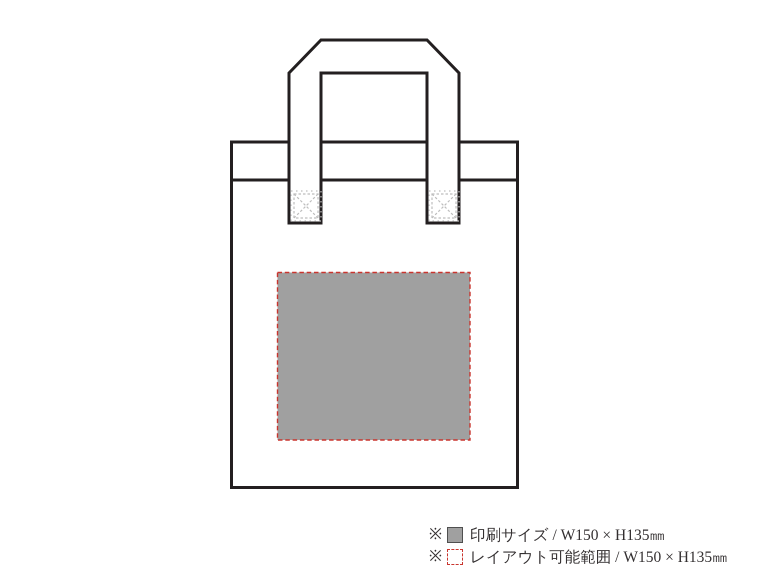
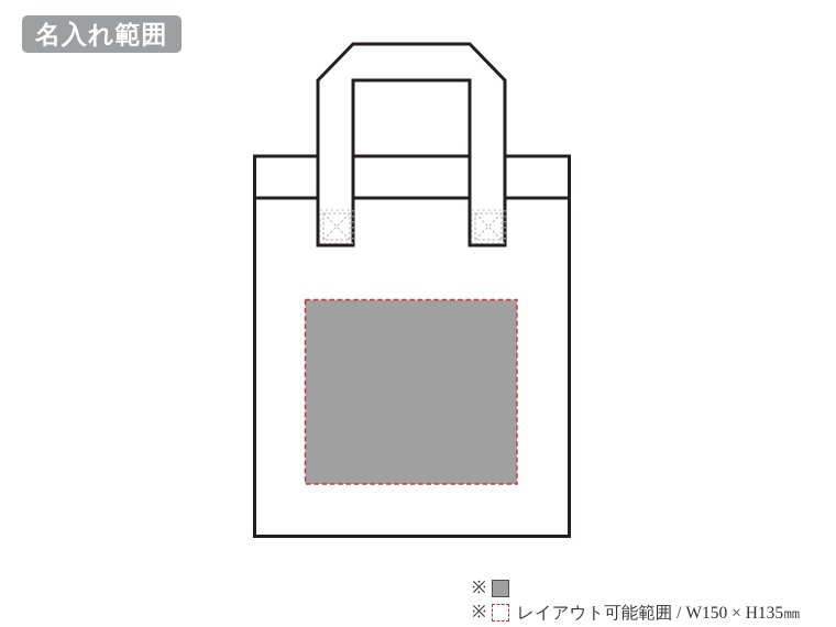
+ 名入れ範囲
  ※
- 印刷サイズ / W150 × H135㎜
  ※
  レイアウト可能範囲 / W150 × H135㎜
